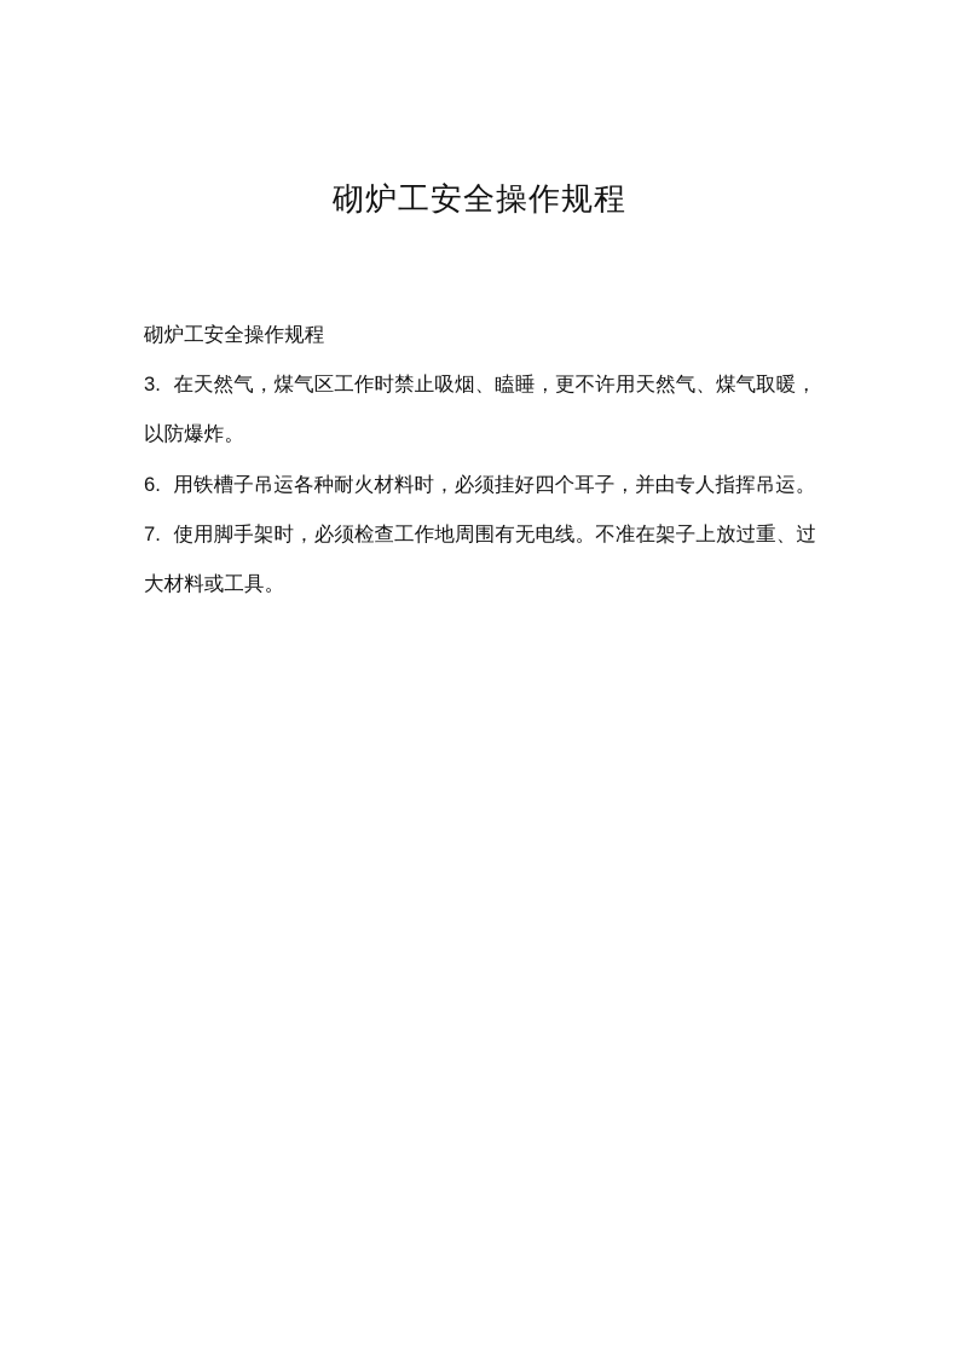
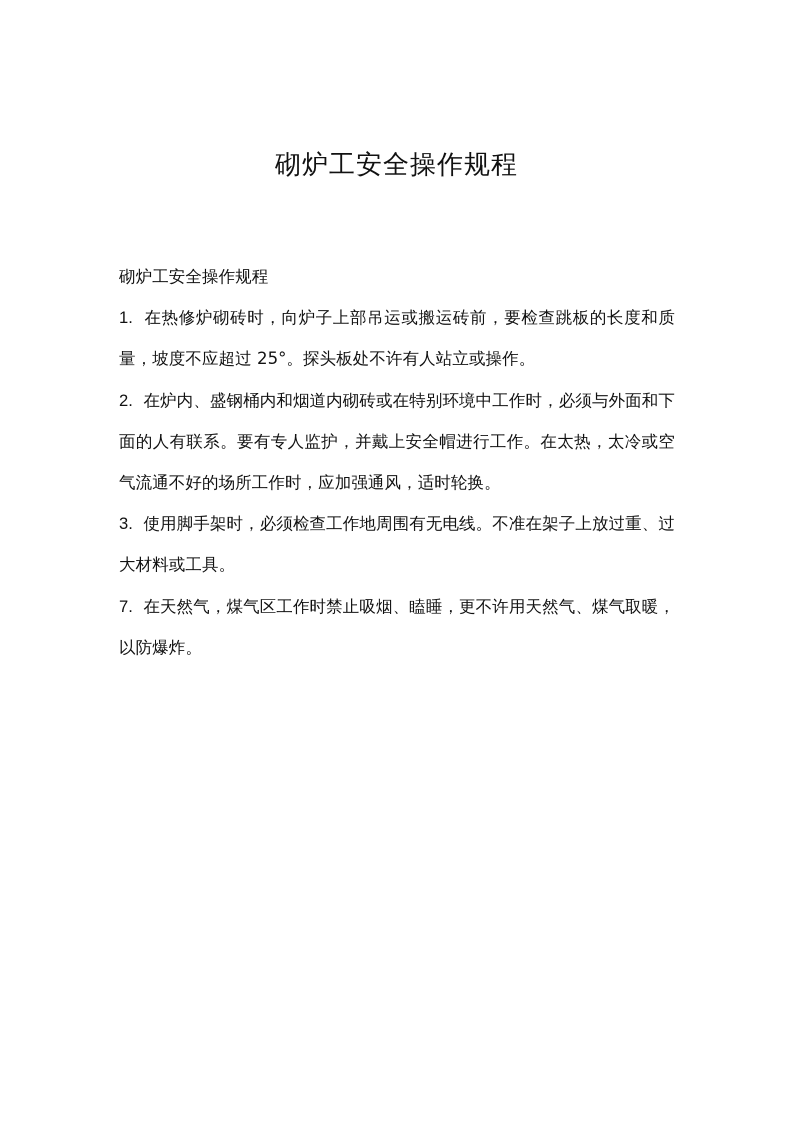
  砌炉工安全操作规程
  砌炉工安全操作规程
+ 1. 在热修炉砌砖时，向炉子上部吊运或搬运砖前，要检查跳板的长度和质量，坡度不应超过 25°。探头板处不许有人站立或操作。
+ 2. 在炉内、盛钢桶内和烟道内砌砖或在特别环境中工作时，必须与外面和下面的人有联系。要有专人监护，并戴上安全帽进行工作。在太热，太冷或空气流通不好的场所工作时，应加强通风，适时轮换。
- 3. 在天然气，煤气区工作时禁止吸烟、瞌睡，更不许用天然气、煤气取暖，以防爆炸。
+ 3. 使用脚手架时，必须检查工作地周围有无电线。不准在架子上放过重、过大材料或工具。
- 6. 用铁槽子吊运各种耐火材料时，必须挂好四个耳子，并由专人指挥吊运。
- 7. 使用脚手架时，必须检查工作地周围有无电线。不准在架子上放过重、过大材料或工具。
+ 7. 在天然气，煤气区工作时禁止吸烟、瞌睡，更不许用天然气、煤气取暖，以防爆炸。
